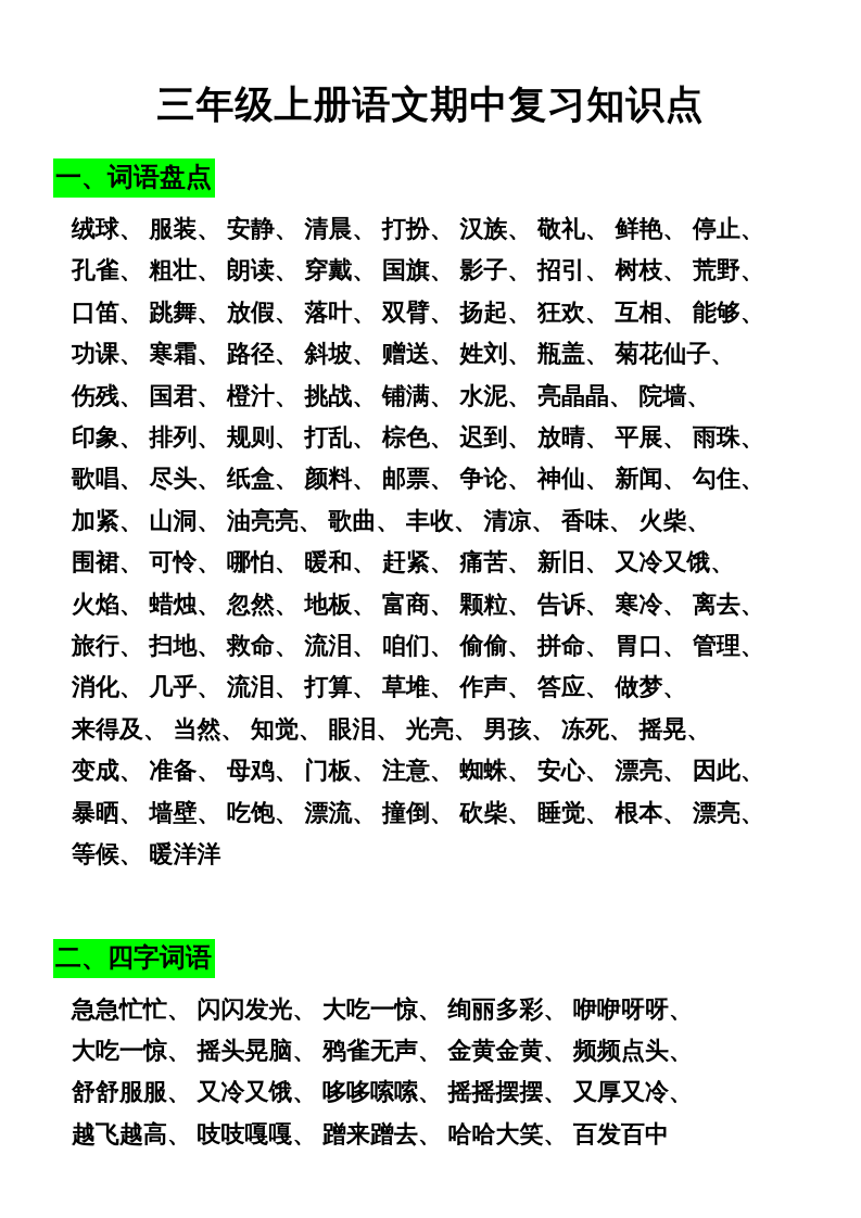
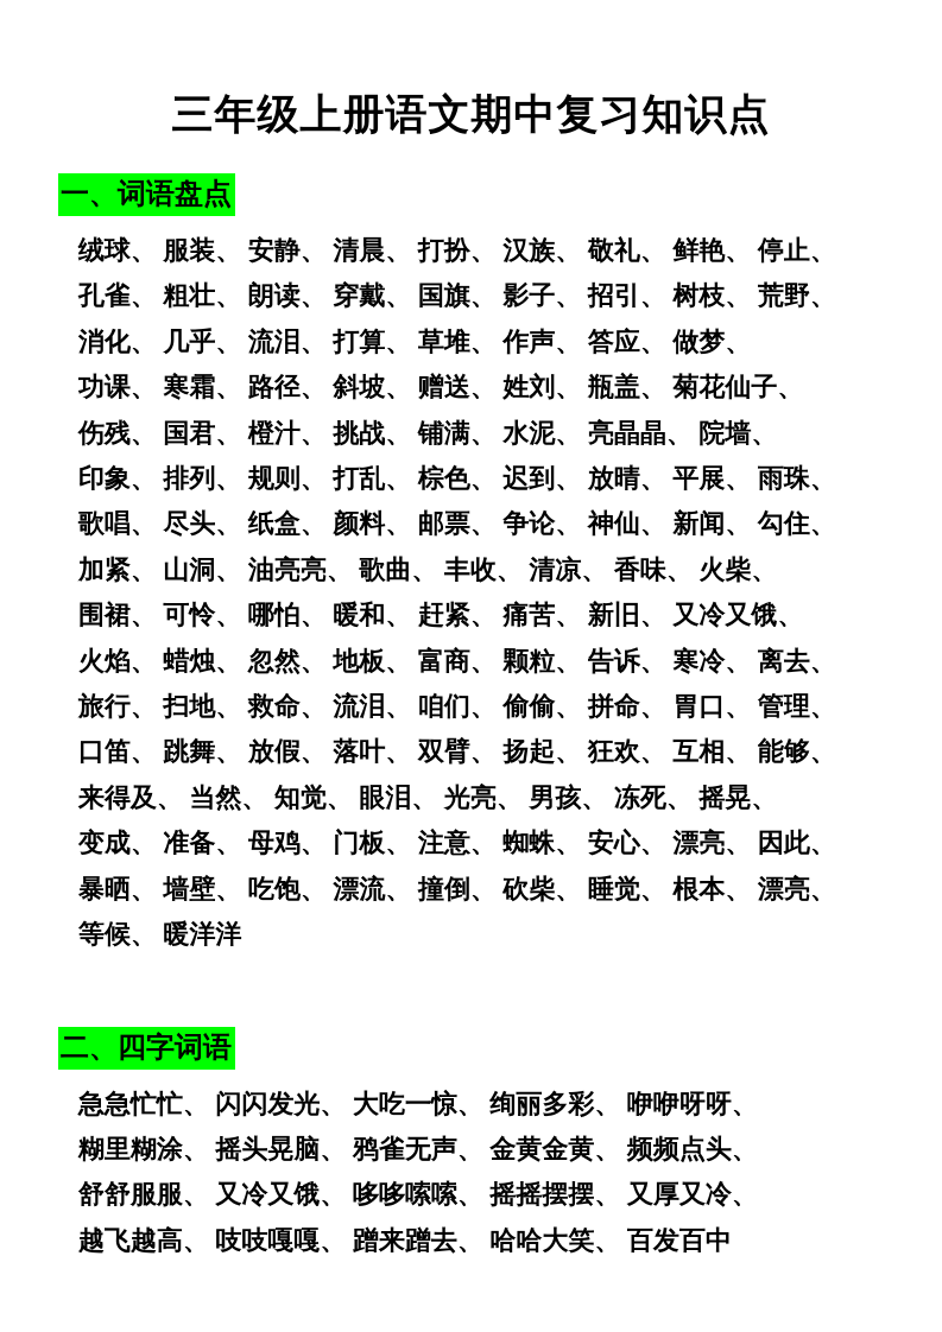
  三年级上册语文期中复习知识点
  一、词语盘点
  绒球、 服装、 安静、 清晨、 打扮、 汉族、 敬礼、 鲜艳、 停止、
  孔雀、 粗壮、 朗读、 穿戴、 国旗、 影子、 招引、 树枝、 荒野、
- 口笛、 跳舞、 放假、 落叶、 双臂、 扬起、 狂欢、 互相、 能够、
+ 消化、 几乎、 流泪、 打算、 草堆、 作声、 答应、 做梦、
  功课、 寒霜、 路径、 斜坡、 赠送、 姓刘、 瓶盖、 菊花仙子、
  伤残、 国君、 橙汁、 挑战、 铺满、 水泥、 亮晶晶、 院墙、
  印象、 排列、 规则、 打乱、 棕色、 迟到、 放晴、 平展、 雨珠、
  歌唱、 尽头、 纸盒、 颜料、 邮票、 争论、 神仙、 新闻、 勾住、
  加紧、 山洞、 油亮亮、 歌曲、 丰收、 清凉、 香味、 火柴、
  围裙、 可怜、 哪怕、 暖和、 赶紧、 痛苦、 新旧、 又冷又饿、
  火焰、 蜡烛、 忽然、 地板、 富商、 颗粒、 告诉、 寒冷、 离去、
  旅行、 扫地、 救命、 流泪、 咱们、 偷偷、 拼命、 胃口、 管理、
- 消化、 几乎、 流泪、 打算、 草堆、 作声、 答应、 做梦、
+ 口笛、 跳舞、 放假、 落叶、 双臂、 扬起、 狂欢、 互相、 能够、
  来得及、 当然、 知觉、 眼泪、 光亮、 男孩、 冻死、 摇晃、
  变成、 准备、 母鸡、 门板、 注意、 蜘蛛、 安心、 漂亮、 因此、
  暴晒、 墙壁、 吃饱、 漂流、 撞倒、 砍柴、 睡觉、 根本、 漂亮、
  等候、 暖洋洋
  二、四字词语
  急急忙忙、 闪闪发光、 大吃一惊、 绚丽多彩、 咿咿呀呀、
- 大吃一惊、 摇头晃脑、 鸦雀无声、 金黄金黄、 频频点头、
+ 糊里糊涂、 摇头晃脑、 鸦雀无声、 金黄金黄、 频频点头、
  舒舒服服、 又冷又饿、 哆哆嗦嗦、 摇摇摆摆、 又厚又冷、
  越飞越高、 吱吱嘎嘎、 蹭来蹭去、 哈哈大笑、 百发百中
